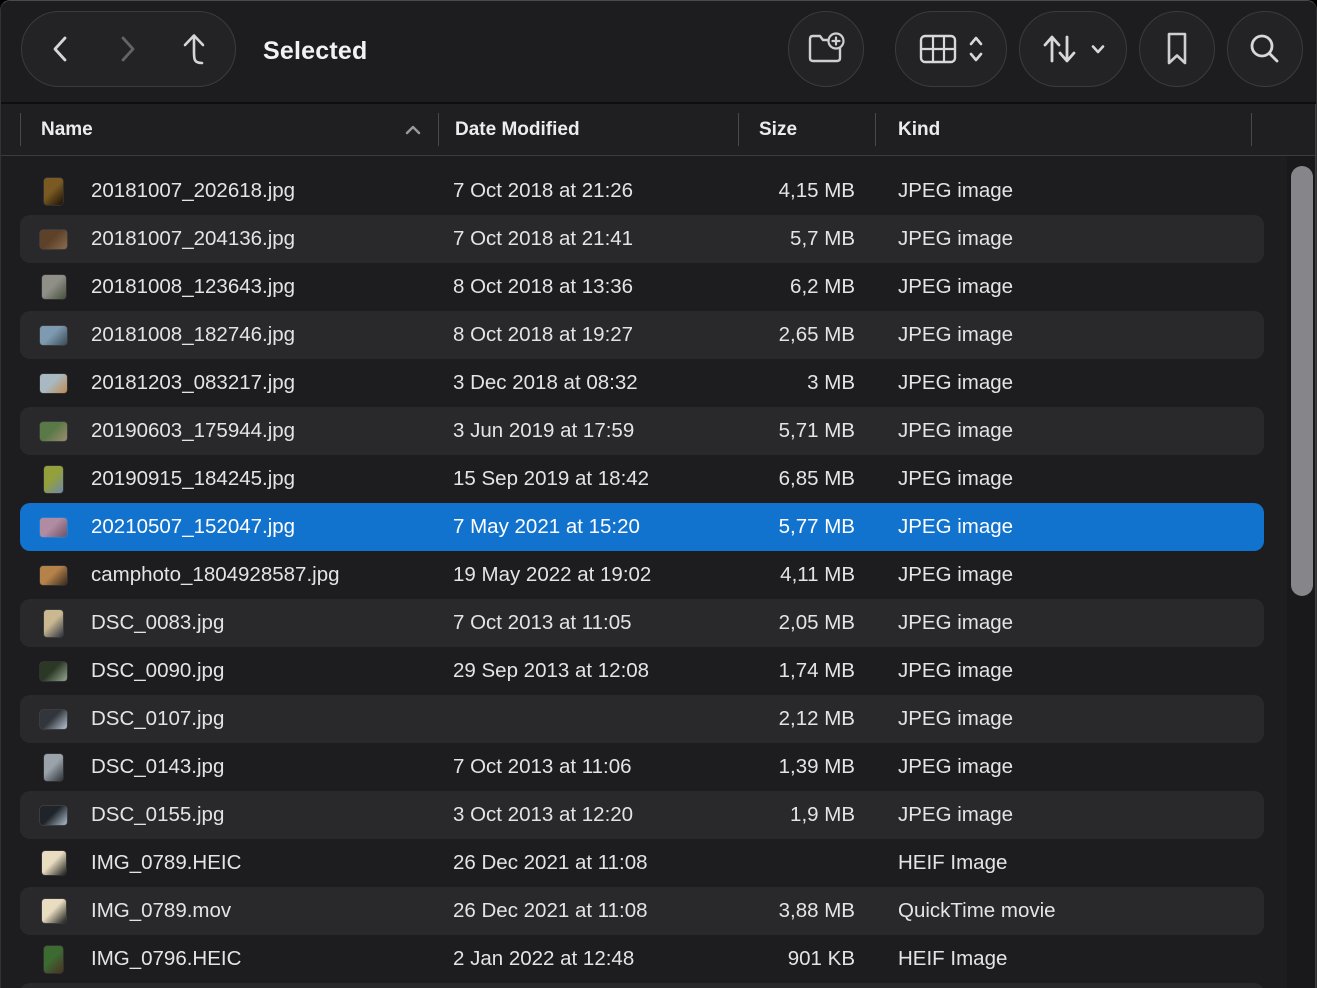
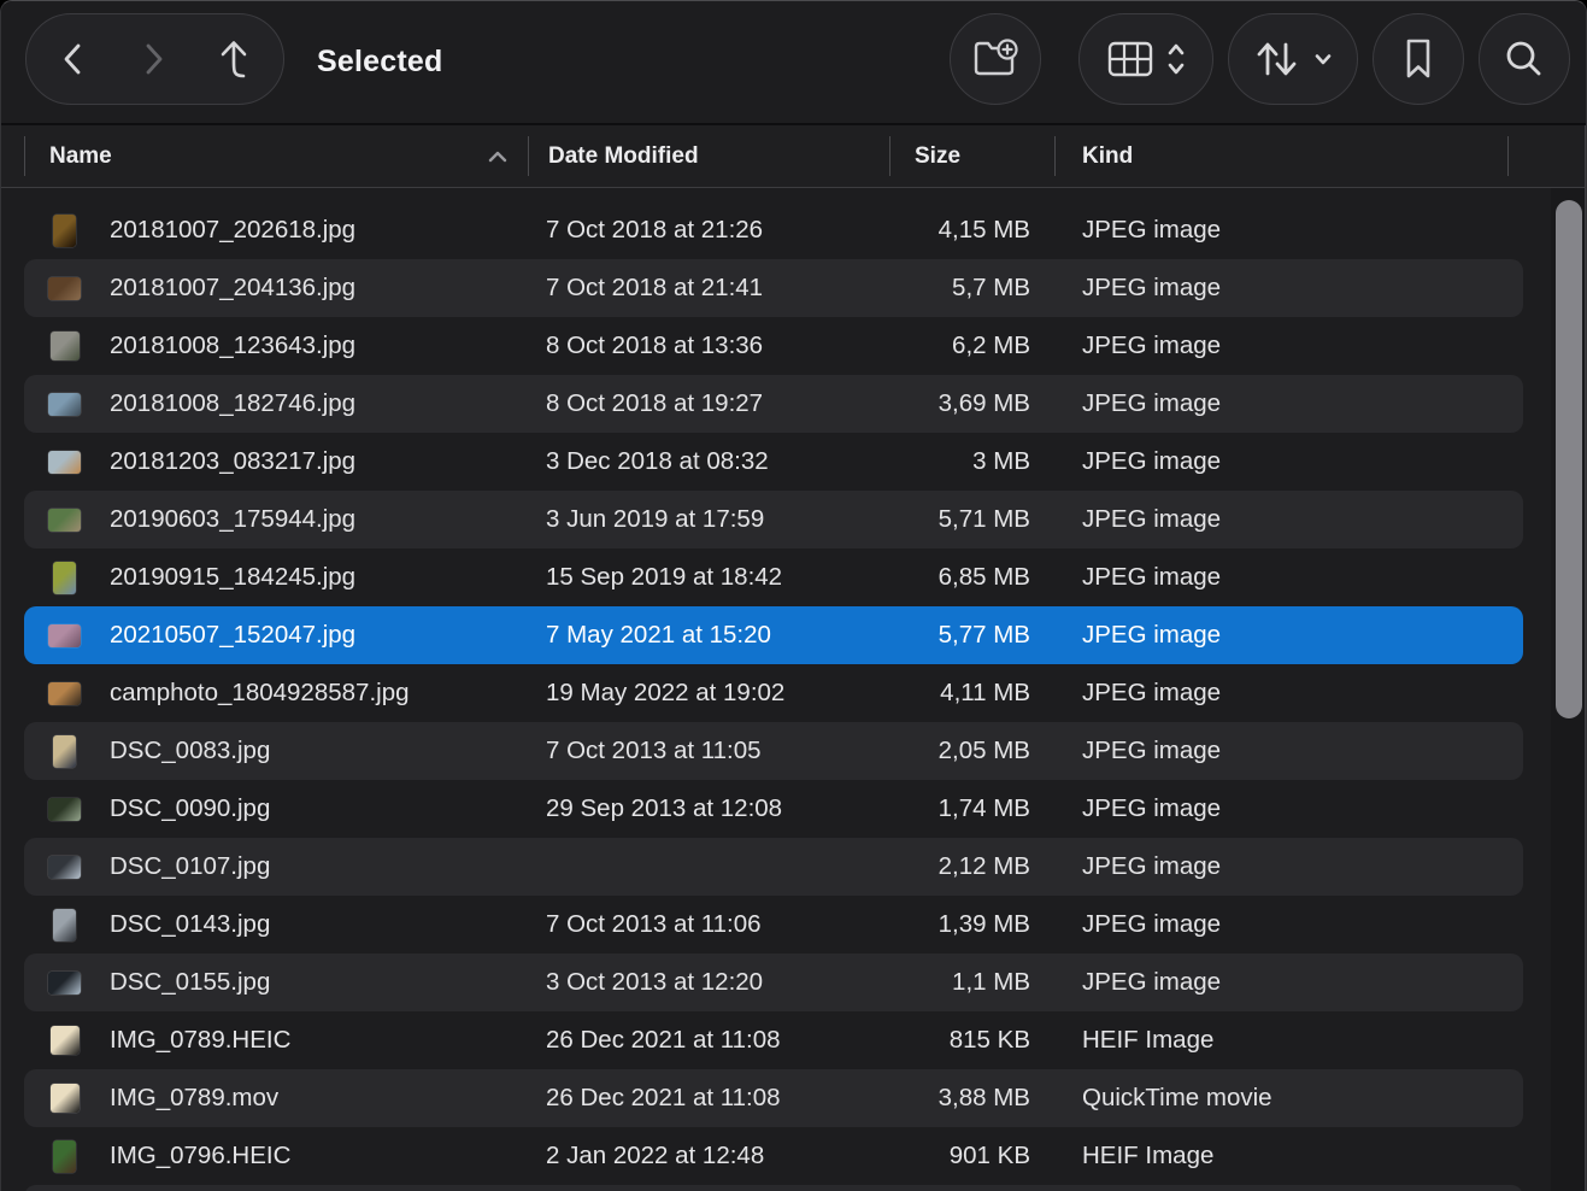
  Selected
  Name
  Date Modified
  Size
  Kind
  20181007_202618.jpg
  7 Oct 2018 at 21:26
  4,15 MB
  JPEG image
  20181007_204136.jpg
  7 Oct 2018 at 21:41
  5,7 MB
  JPEG image
  20181008_123643.jpg
  8 Oct 2018 at 13:36
  6,2 MB
  JPEG image
  20181008_182746.jpg
  8 Oct 2018 at 19:27
- 2,65 MB
+ 3,69 MB
  JPEG image
  20181203_083217.jpg
  3 Dec 2018 at 08:32
  3 MB
  JPEG image
  20190603_175944.jpg
  3 Jun 2019 at 17:59
  5,71 MB
  JPEG image
  20190915_184245.jpg
  15 Sep 2019 at 18:42
  6,85 MB
  JPEG image
  20210507_152047.jpg
  7 May 2021 at 15:20
  5,77 MB
  JPEG image
  camphoto_1804928587.jpg
  19 May 2022 at 19:02
  4,11 MB
  JPEG image
  DSC_0083.jpg
  7 Oct 2013 at 11:05
  2,05 MB
  JPEG image
  DSC_0090.jpg
  29 Sep 2013 at 12:08
  1,74 MB
  JPEG image
  DSC_0107.jpg
  2,12 MB
  JPEG image
  DSC_0143.jpg
  7 Oct 2013 at 11:06
  1,39 MB
  JPEG image
  DSC_0155.jpg
  3 Oct 2013 at 12:20
- 1,9 MB
+ 1,1 MB
  JPEG image
  IMG_0789.HEIC
  26 Dec 2021 at 11:08
+ 815 KB
  HEIF Image
  IMG_0789.mov
  26 Dec 2021 at 11:08
  3,88 MB
  QuickTime movie
  IMG_0796.HEIC
  2 Jan 2022 at 12:48
  901 KB
  HEIF Image
